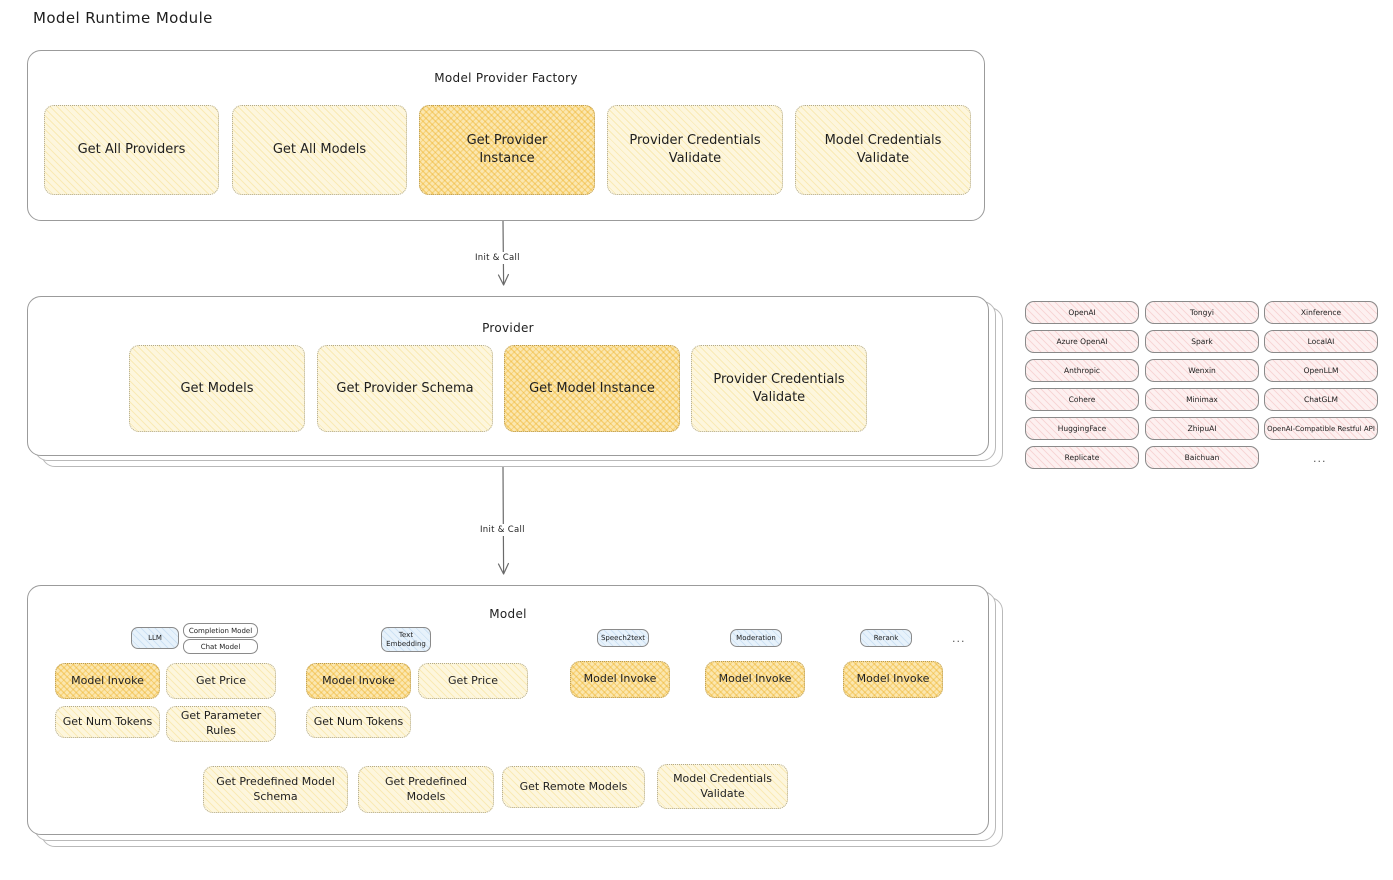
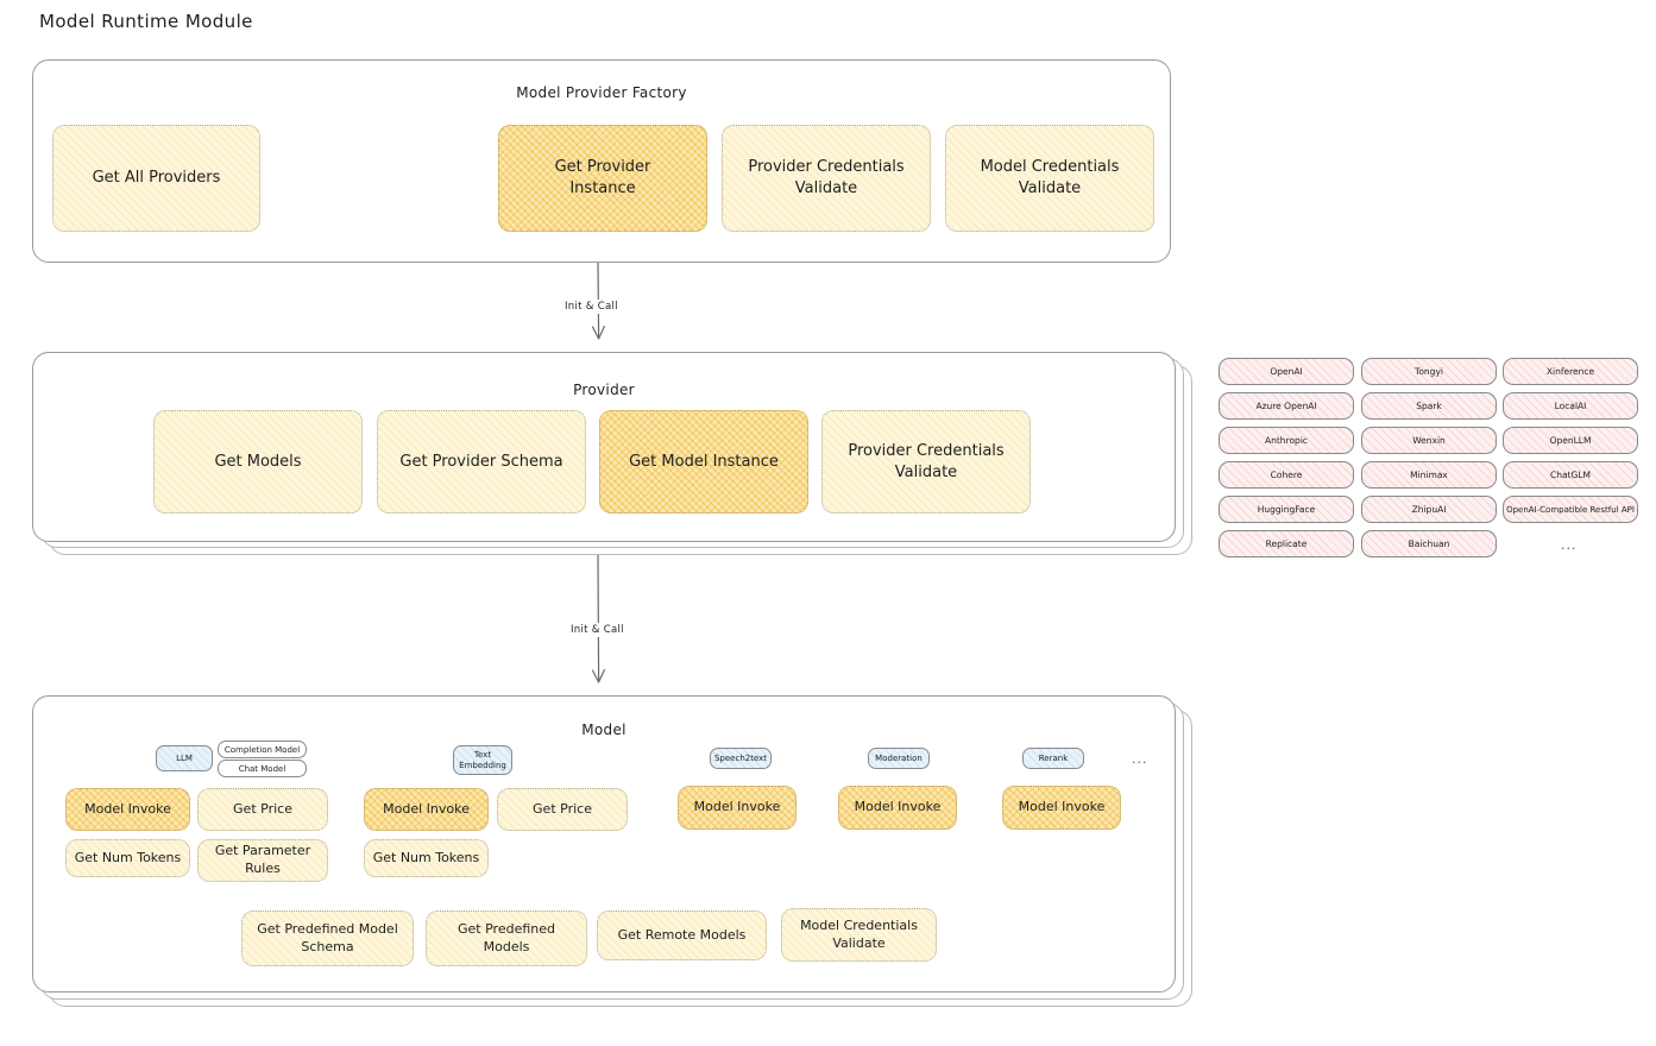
  Model Runtime Module
  Model Provider Factory
  Get All Providers
- Get All Models
  Get Provider Instance
  Provider Credentials Validate
  Model Credentials Validate
  Init & Call
  Provider
  Get Models
  Get Provider Schema
  Get Model Instance
  Provider Credentials Validate
  OpenAI
  Azure OpenAI
  Anthropic
  Cohere
  HuggingFace
  Replicate
  Tongyi
  Spark
  Wenxin
  Minimax
  ZhipuAI
  Baichuan
  Xinference
  LocalAI
  OpenLLM
  ChatGLM
  OpenAI-Compatible Restful API
  ...
  Init & Call
  Model
  LLM
  Completion Model
  Chat Model
  Model Invoke
  Get Price
  Get Num Tokens
  Get Parameter Rules
  Text Embedding
  Model Invoke
  Get Price
  Get Num Tokens
  Speech2text
  Model Invoke
  Moderation
  Model Invoke
  Rerank
  Model Invoke
  ...
  Get Predefined Model Schema
  Get Predefined Models
  Get Remote Models
  Model Credentials Validate
